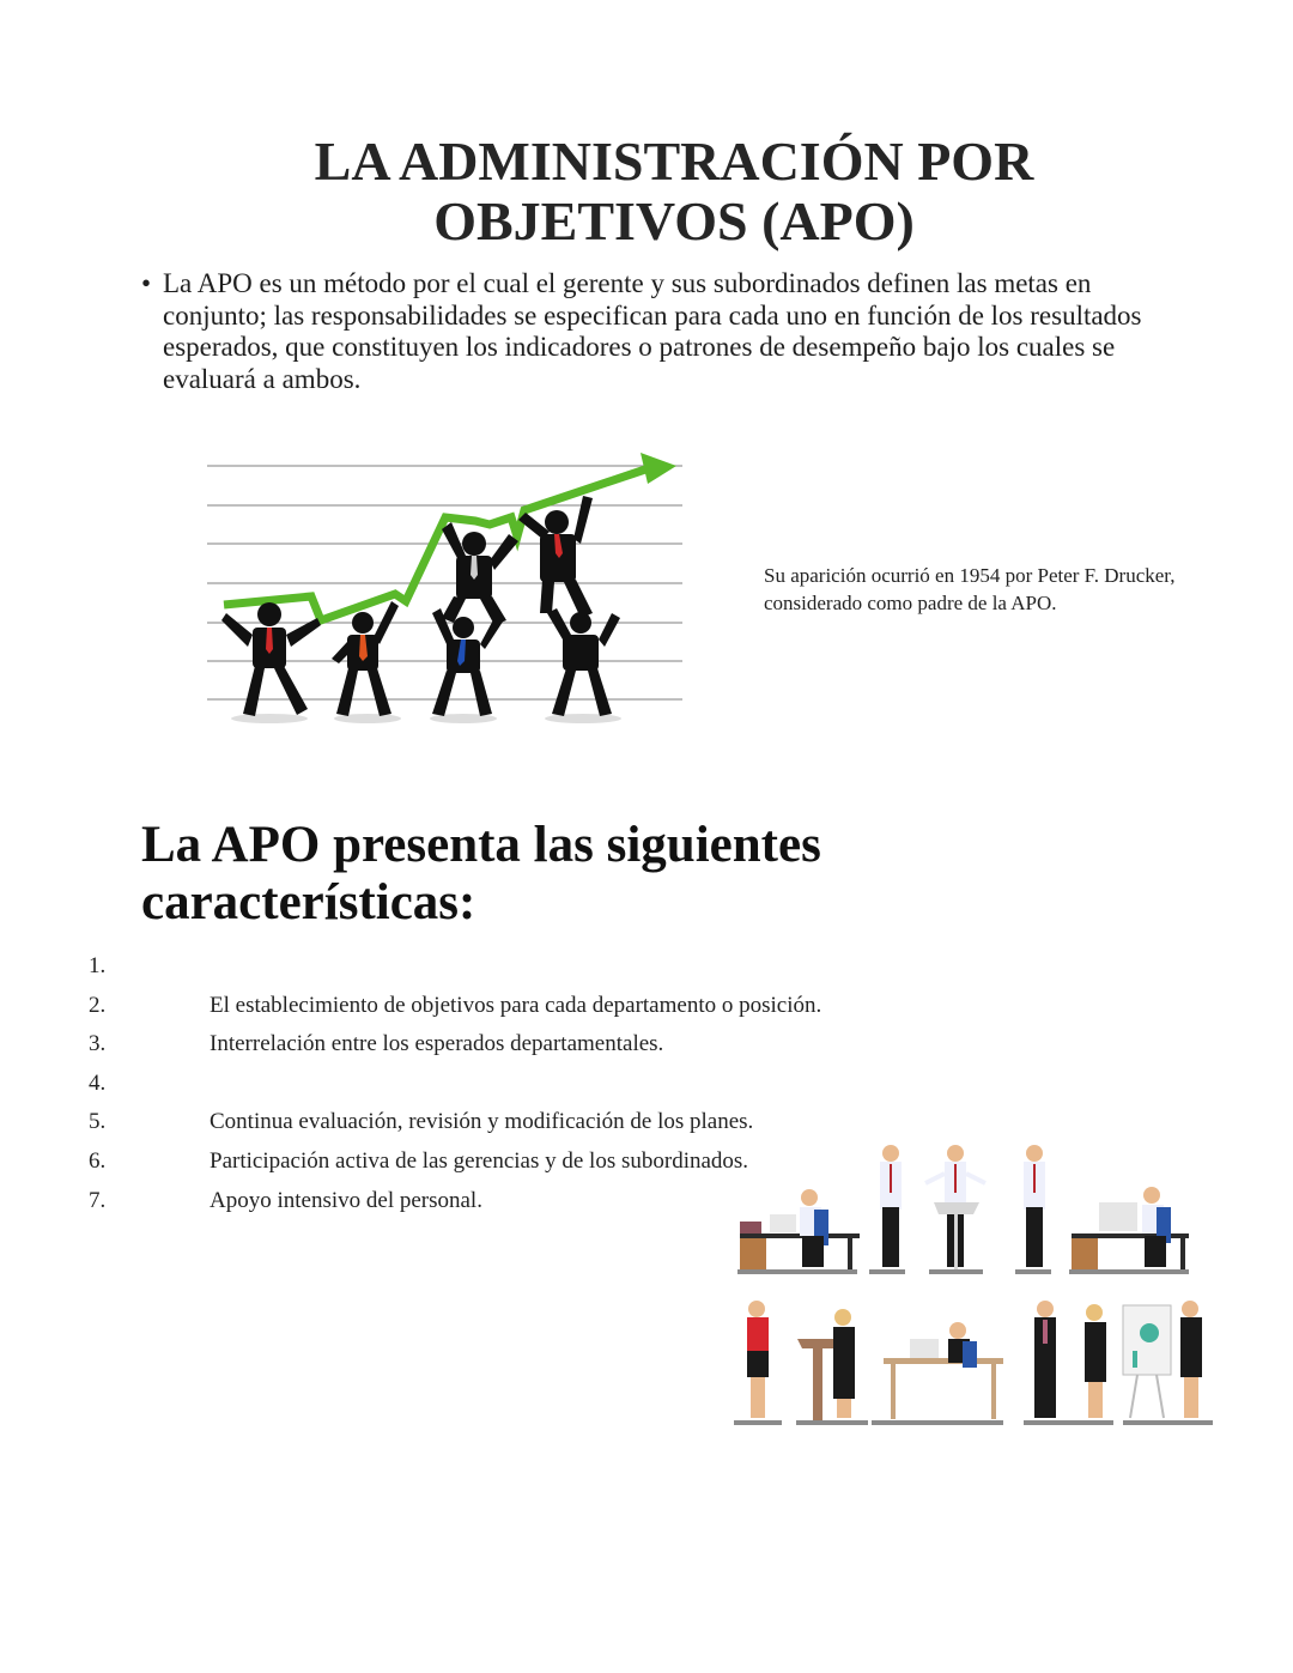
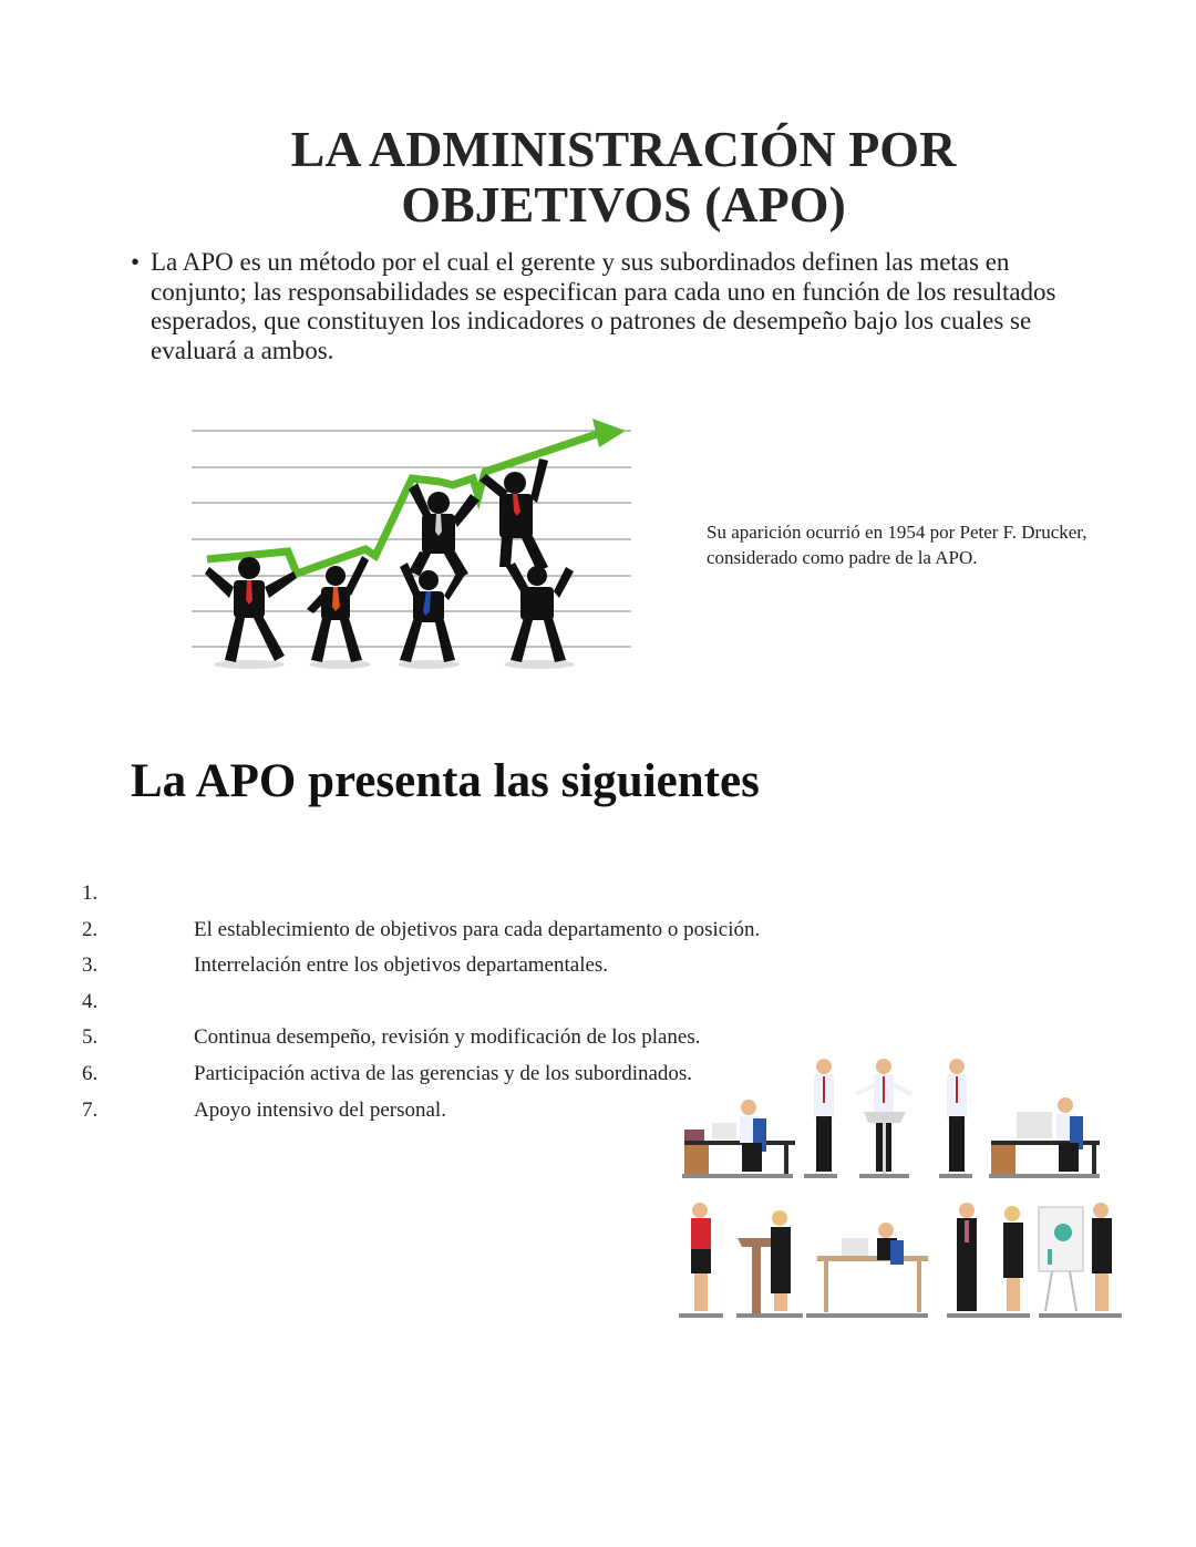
  LA ADMINISTRACIÓN POR
  OBJETIVOS (APO)
  •
  La APO es un método por el cual el gerente y sus subordinados definen las metas en conjunto; las responsabilidades se especifican para cada uno en función de los resultados esperados, que constituyen los indicadores o patrones de desempeño bajo los cuales se evaluará a ambos.
  Su aparición ocurrió en 1954 por Peter F. Drucker, considerado como padre de la APO.
  La APO presenta las siguientes
- características:
  1.
  2.
  El establecimiento de objetivos para cada departamento o posición.
  3.
- Interrelación entre los esperados departamentales.
+ Interrelación entre los objetivos departamentales.
  4.
  5.
- Continua evaluación, revisión y modificación de los planes.
+ Continua desempeño, revisión y modificación de los planes.
  6.
  Participación activa de las gerencias y de los subordinados.
  7.
  Apoyo intensivo del personal.
